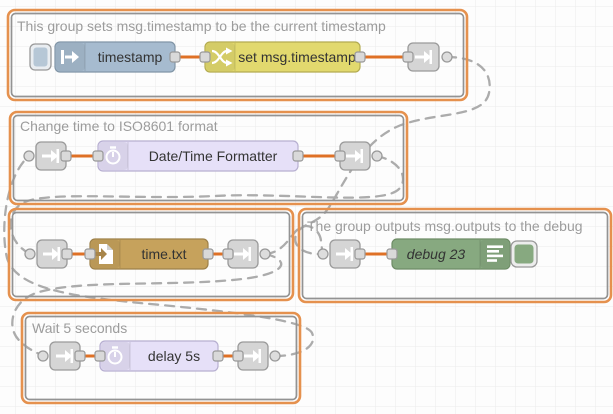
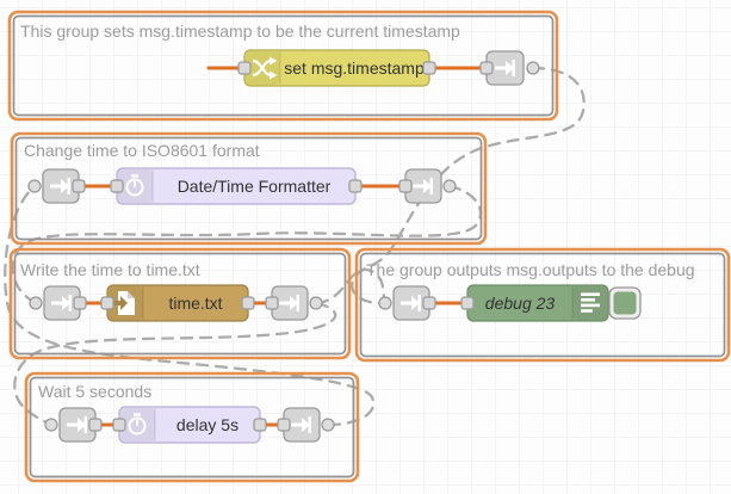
  This group sets msg.timestamp to be the current timestamp
  Change time to ISO8601 format
+ Write the time to time.txt
  The group outputs msg.outputs to the debug
  Wait 5 seconds
- timestamp
  set msg.timestamp
  Date/Time Formatter
  time.txt
  debug 23
  delay 5s
